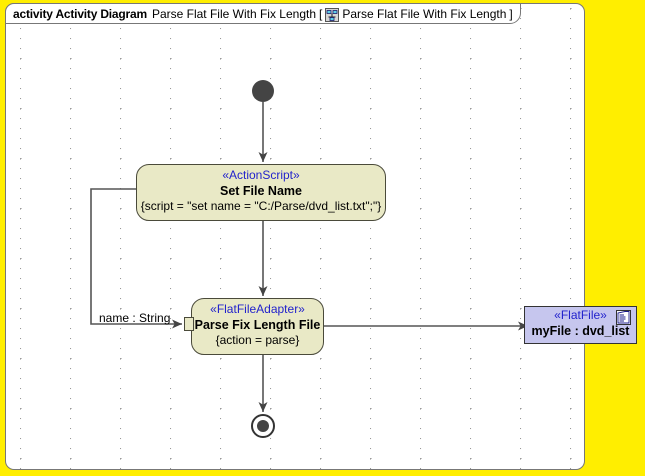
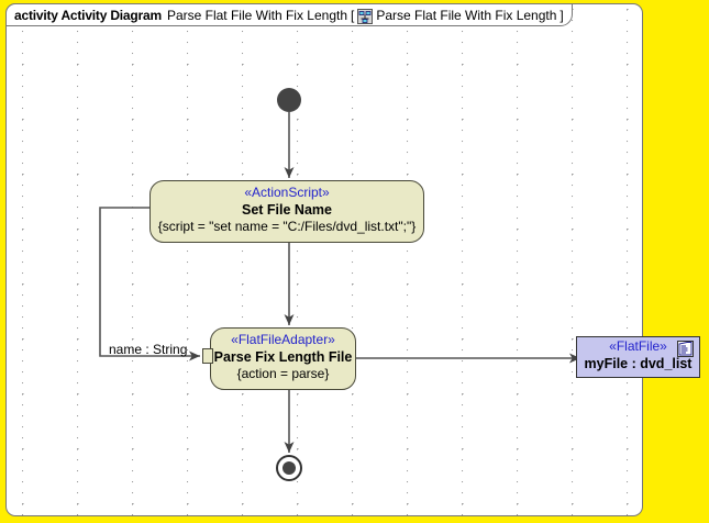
  «ActionScript»
  Set File Name
- {script = "set name = "C:/Parse/dvd_list.txt";"}
+ {script = "set name = "C:/Files/dvd_list.txt";"}
  name : String
  «FlatFileAdapter»
  Parse Fix Length File
  {action = parse}
  «FlatFile»
  myFile : dvd_list
  activity Activity Diagram
  Parse Flat File With Fix Length
  [
  Parse Flat File With Fix Length
  ]
